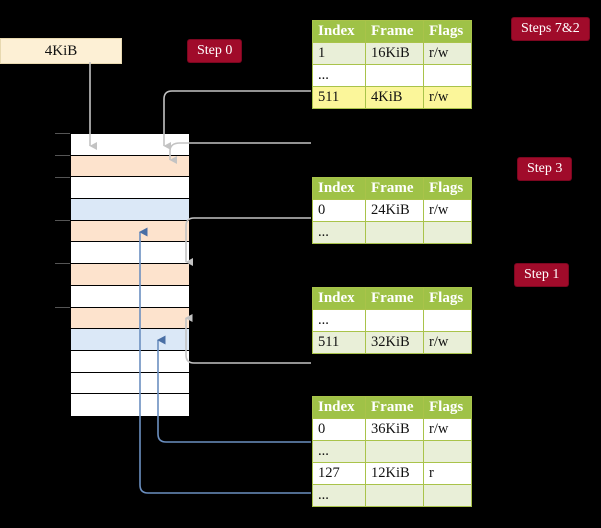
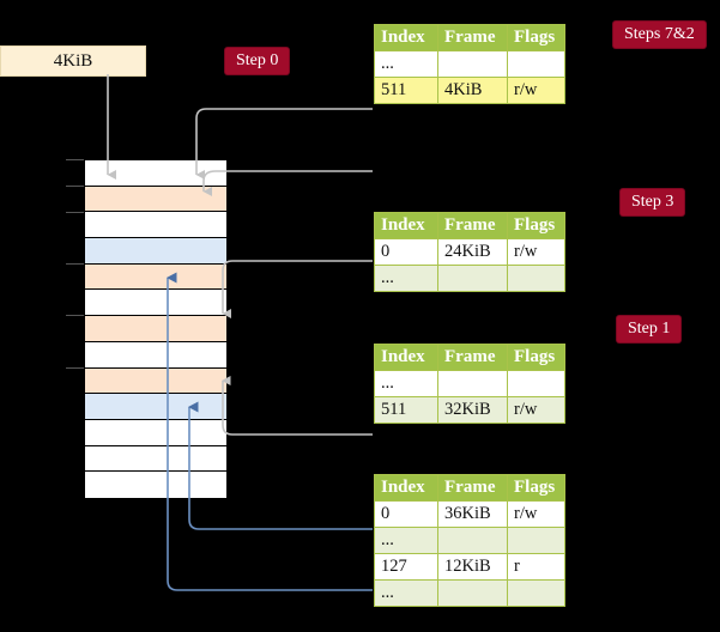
  4KiB
  Step 0
  Steps 7&2
  Step 3
  Step 1
  Index	Frame	Flags
- 1	16KiB	r/w
  ...
  511	4KiB	r/w
  Index	Frame	Flags
  0	24KiB	r/w
  ...
  Index	Frame	Flags
  ...
  511	32KiB	r/w
  Index	Frame	Flags
  0	36KiB	r/w
  ...
  127	12KiB	r
  ...
